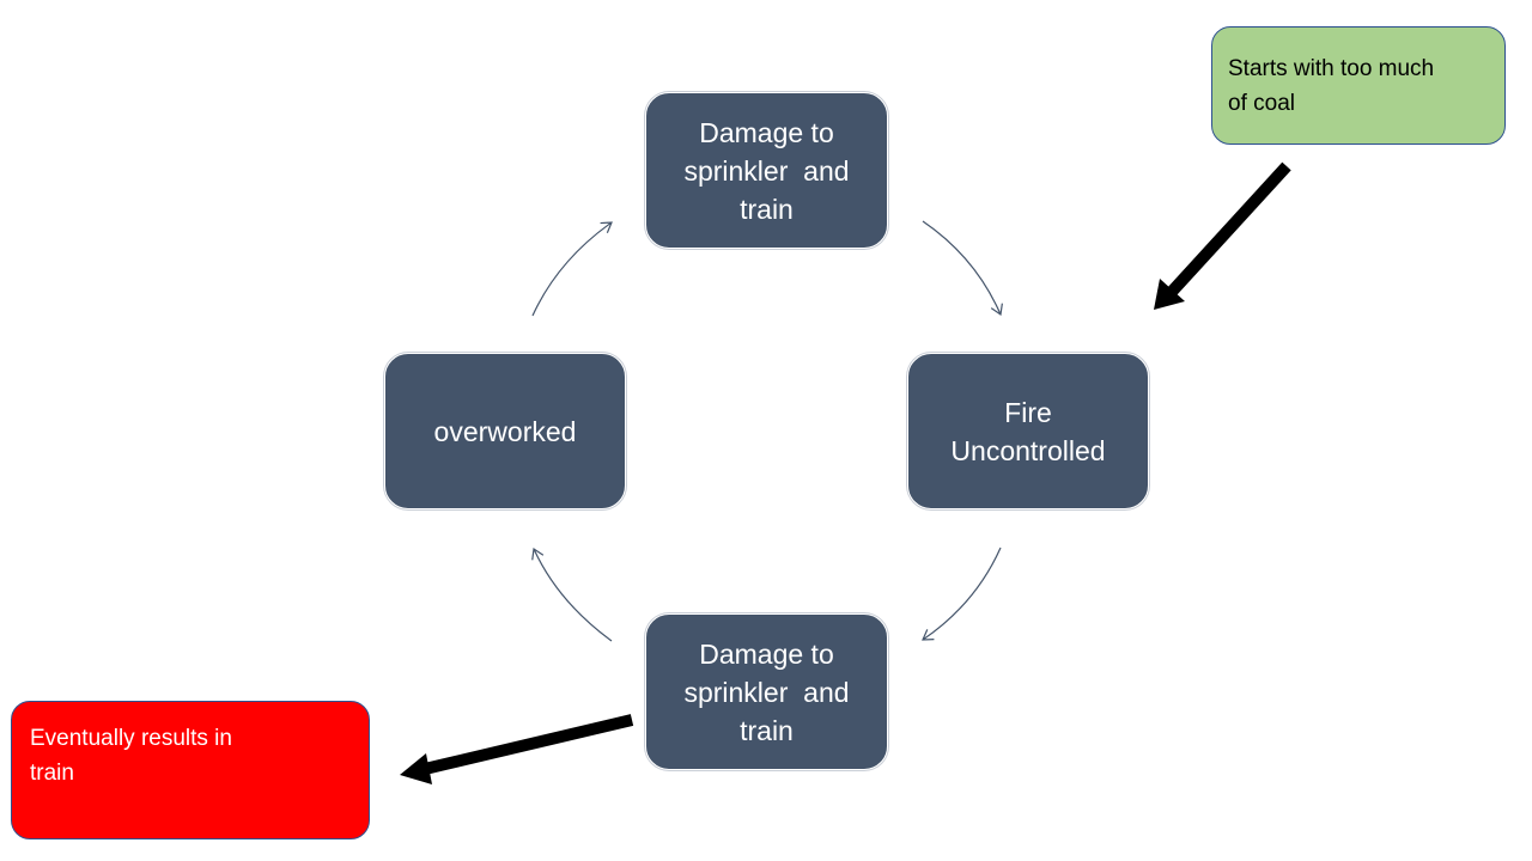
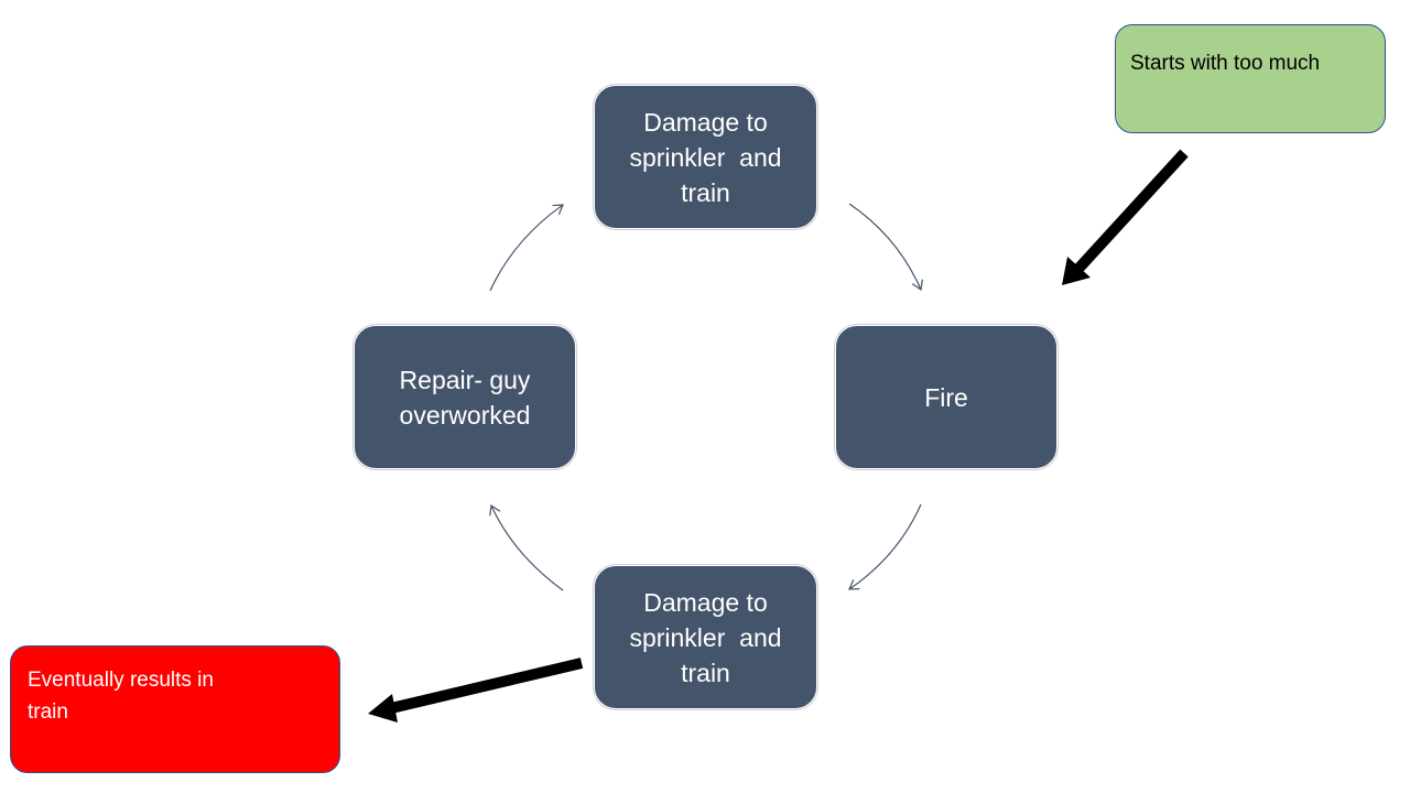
  Damage to
  sprinkler and
  train
  Fire
- Uncontrolled
  Damage to
  sprinkler and
  train
+ Repair- guy
  overworked
  Starts with too much
- of coal
  Eventually results in
  train
